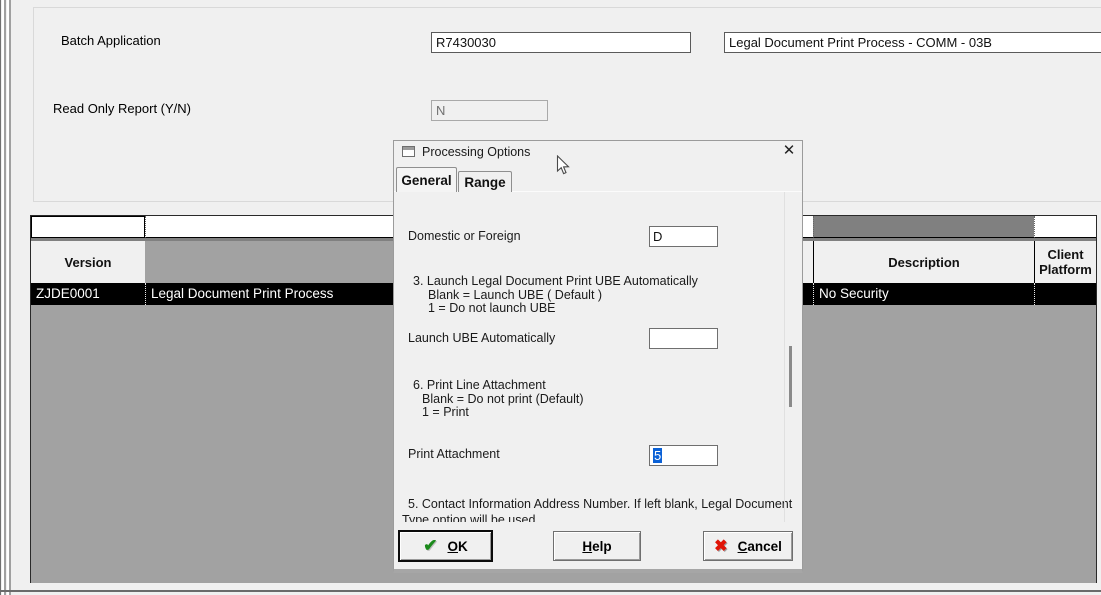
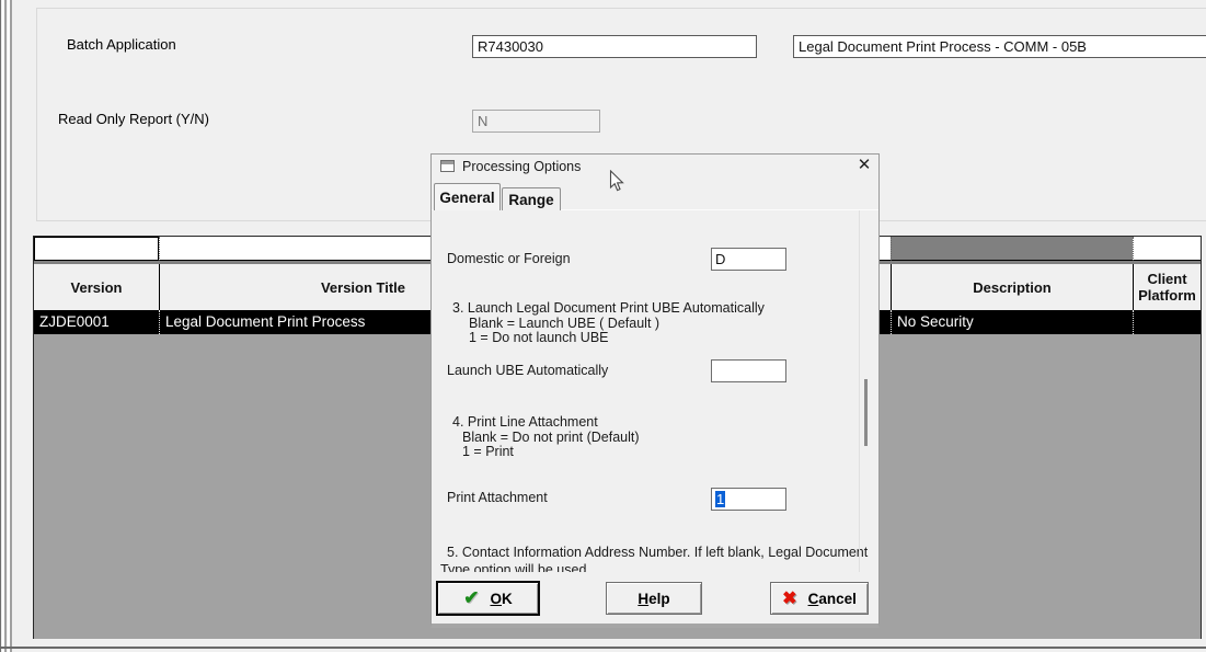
  Batch Application
  R7430030
- Legal Document Print Process - COMM - 03B
+ Legal Document Print Process - COMM - 05B
  Read Only Report (Y/N)
  N
  Version
+ Version Title
  Description
  Client Platform
  ZJDE0001
  Legal Document Print Process
  No Security
  Processing Options
  ✕
  General
  Range
  Domestic or Foreign
  D
  3. Launch Legal Document Print UBE Automatically
  Blank = Launch UBE ( Default )
  1 = Do not launch UBE
  Launch UBE Automatically
- 6. Print Line Attachment
+ 4. Print Line Attachment
  Blank = Do not print (Default)
  1 = Print
  Print Attachment
- 5
+ 1
  5. Contact Information Address Number. If left blank, Legal Document
  Type option will be used
  ✔
  OK
  Help
  ✖
  Cancel
